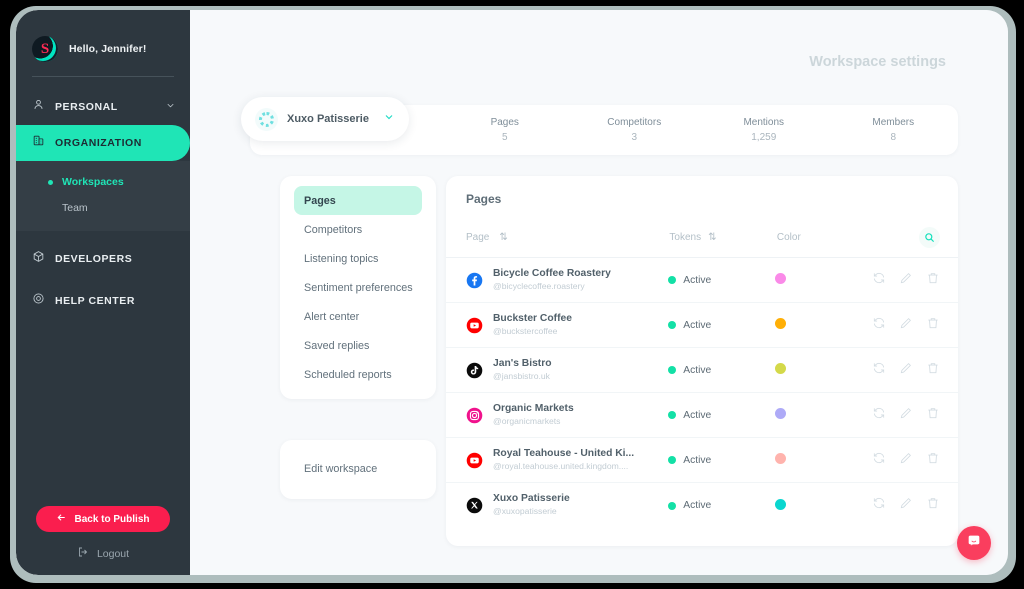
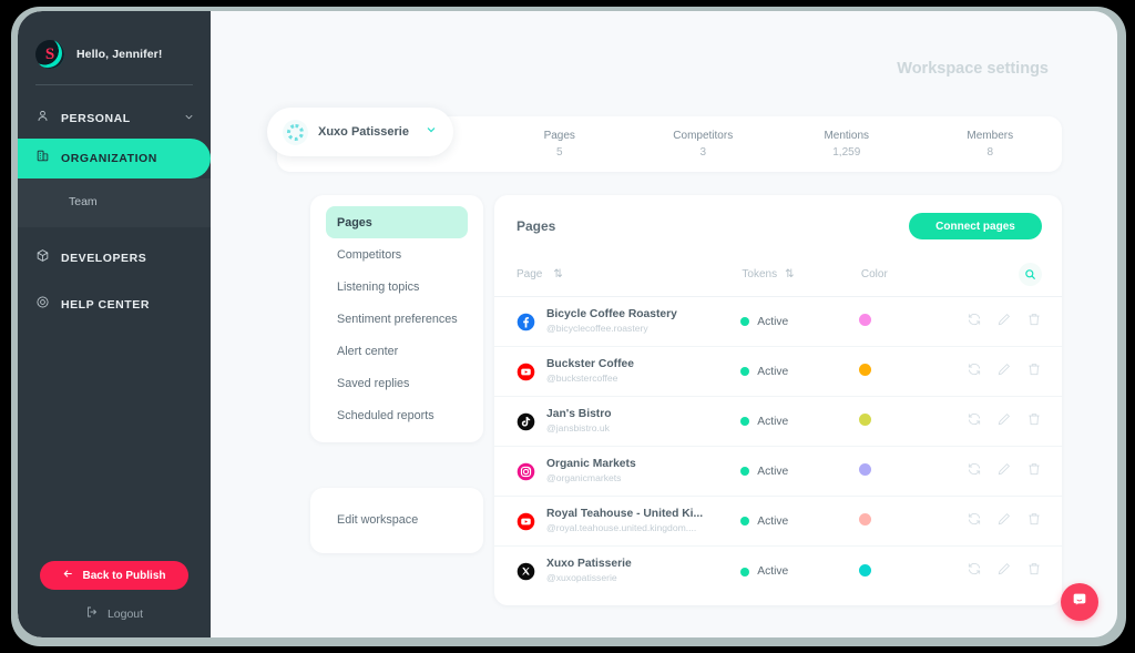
  Hello, Jennifer!
  PERSONAL
  ORGANIZATION
- Workspaces
  Team
  DEVELOPERS
  HELP CENTER
  Back to Publish
  Logout
  Workspace settings
  Xuxo Patisserie
  Pages
  5
  Competitors
  3
  Mentions
  1,259
  Members
  8
  Pages
  Competitors
  Listening topics
  Sentiment preferences
  Alert center
  Saved replies
  Scheduled reports
  Edit workspace
  Pages
+ Connect pages
  Page
  ⇅
  Tokens
  ⇅
  Color
  Bicycle Coffee Roastery
  @bicyclecoffee.roastery
  Active
  Buckster Coffee
  @buckstercoffee
  Active
  Jan's Bistro
  @jansbistro.uk
  Active
  Organic Markets
  @organicmarkets
  Active
  Royal Teahouse - United Ki...
  @royal.teahouse.united.kingdom....
  Active
  Xuxo Patisserie
  @xuxopatisserie
  Active
